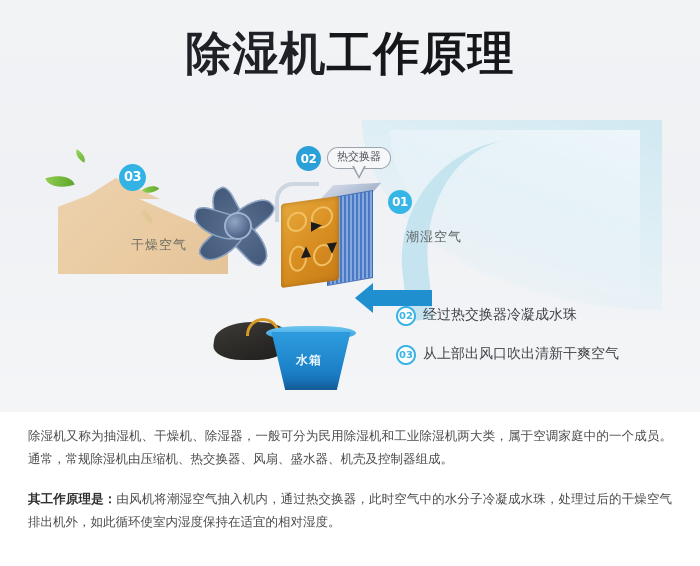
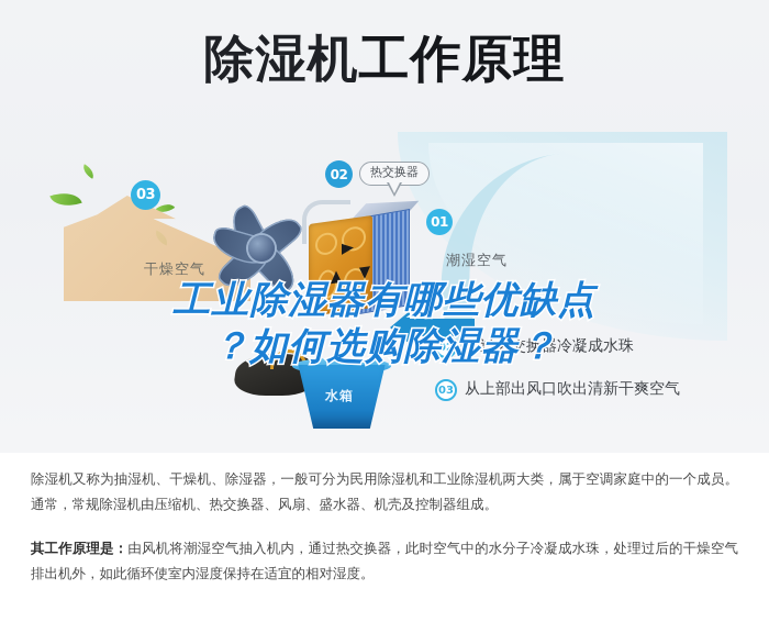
  除湿机工作原理
  干燥空气
  03
  02
  热交换器
  01
  潮湿空气
  水箱
  02
  经过热交换器冷凝成水珠
  03
  从上部出风口吹出清新干爽空气
+ 工业除湿器有哪些优缺点
+ ？如何选购除湿器？
  除湿机又称为抽湿机、干燥机、除湿器，一般可分为民用除湿机和工业除湿机两大类，属于空调家庭中的一个成员。通常，常规除湿机由压缩机、热交换器、风扇、盛水器、机壳及控制器组成。
  其工作原理是：由风机将潮湿空气抽入机内，通过热交换器，此时空气中的水分子冷凝成水珠，处理过后的干燥空气排出机外，如此循环使室内湿度保持在适宜的相对湿度。
